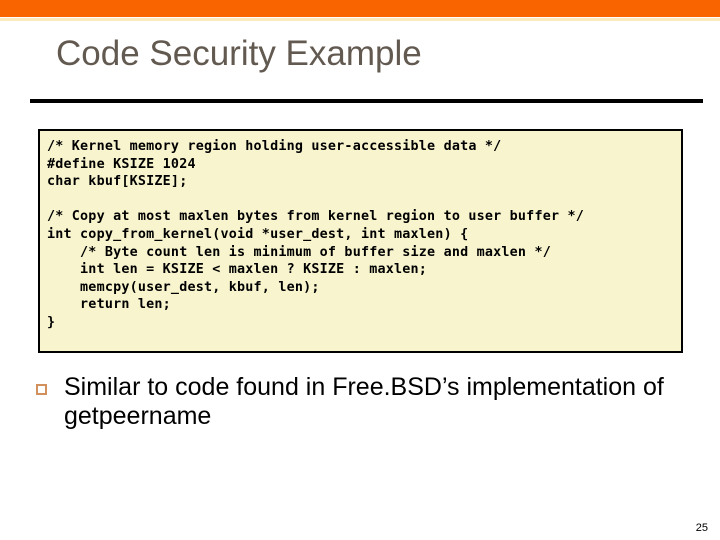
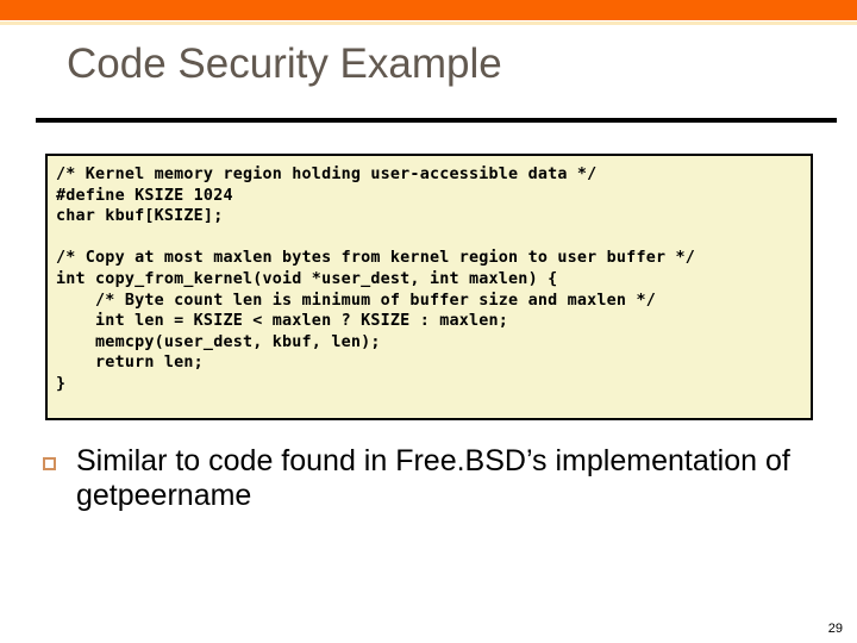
  Code Security Example
  /* Kernel memory region holding user-accessible data */
  #define KSIZE 1024
  char kbuf[KSIZE];
  /* Copy at most maxlen bytes from kernel region to user buffer */
  int copy_from_kernel(void *user_dest, int maxlen) {
  /* Byte count len is minimum of buffer size and maxlen */
  int len = KSIZE < maxlen ? KSIZE : maxlen;
  memcpy(user_dest, kbuf, len);
  return len;
  }
  Similar to code found in Free.BSD’s implementation of getpeername
- 25
+ 29
